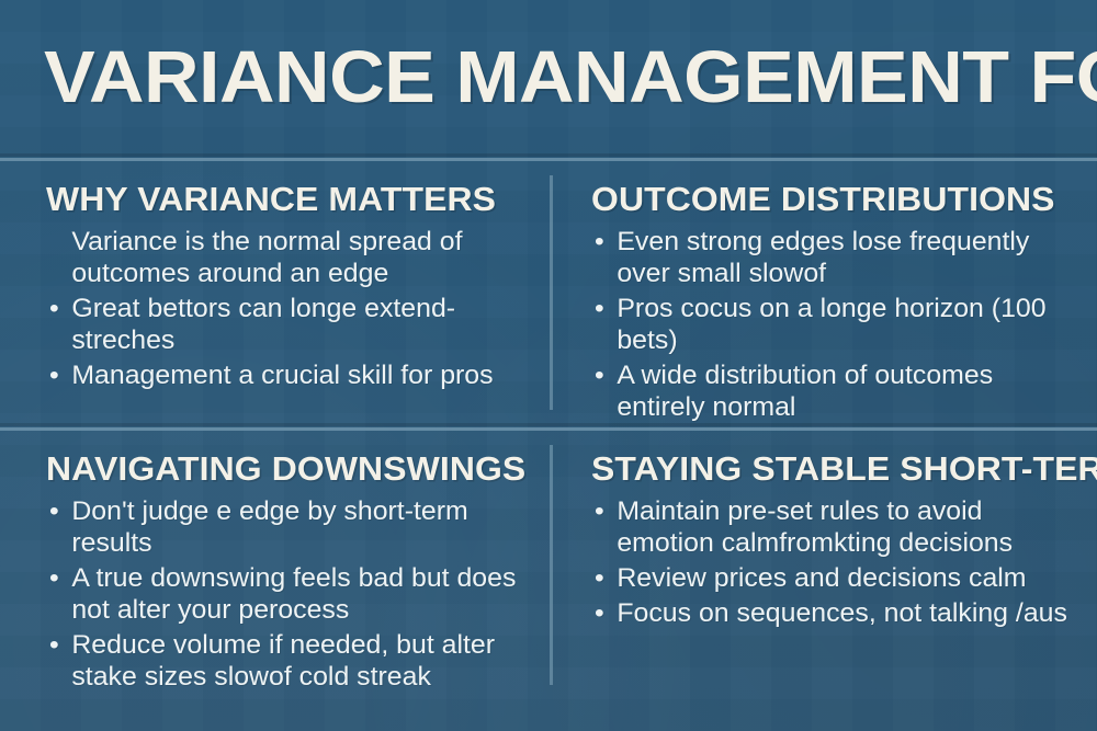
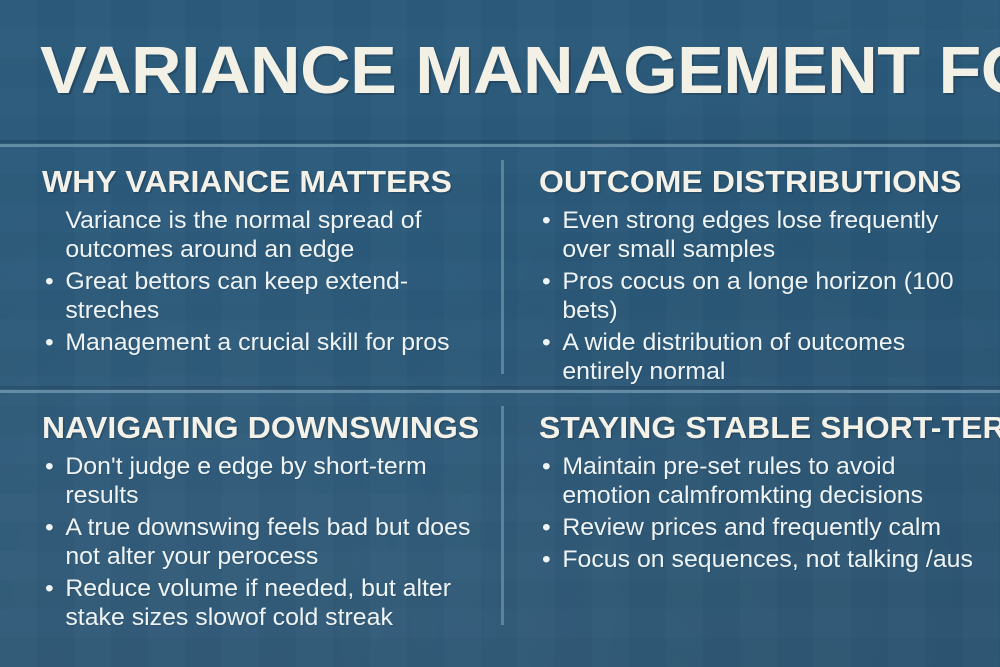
  VARIANCE MANAGEMENT F
  WHY VARIANCE MATTERS
  Variance is the normal spread of outcomes around an edge
  •
- Great bettors can longe extend-streches
+ Great bettors can keep extend-streches
  •
  Management a crucial skill for pros
  OUTCOME DISTRIBUTIONS
  •
- Even strong edges lose frequently over small slowof
+ Even strong edges lose frequently over small samples
  •
  Pros cocus on a longe horizon (100 bets)
  •
  A wide distribution of outcomes entirely normal
  NAVIGATING DOWNSWINGS
  •
  Don't judge e edge by short-term results
  •
  A true downswing feels bad but does not alter your perocess
  •
  Reduce volume if needed, but alter stake sizes slowof cold streak
  STAYING STABLE SHORT-TER
  •
  Maintain pre-set rules to avoid emotion calmfromkting decisions
  •
- Review prices and decisions calm
+ Review prices and frequently calm
  •
  Focus on sequences, not talking /aus
